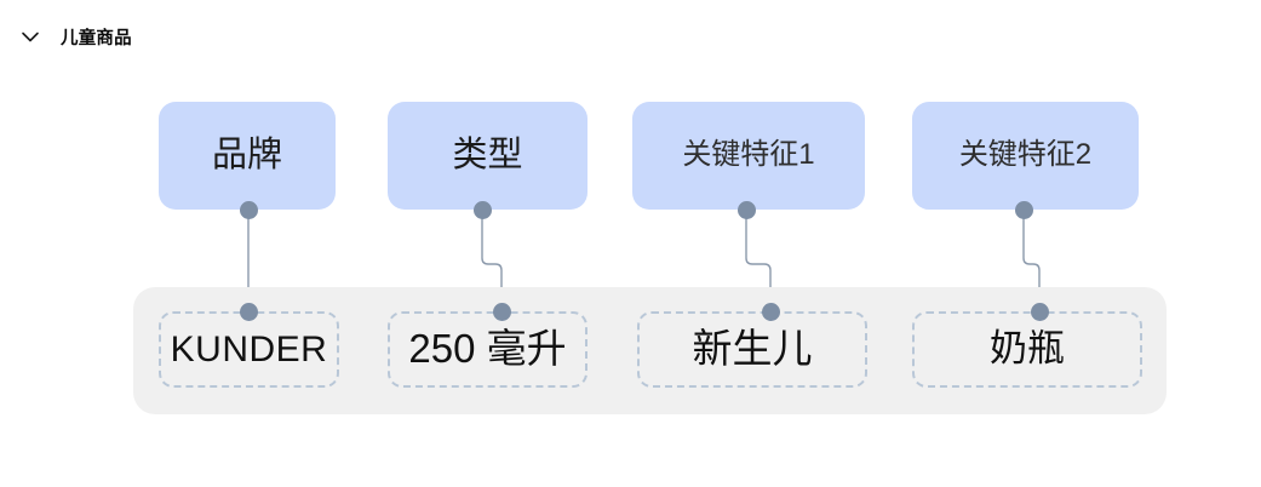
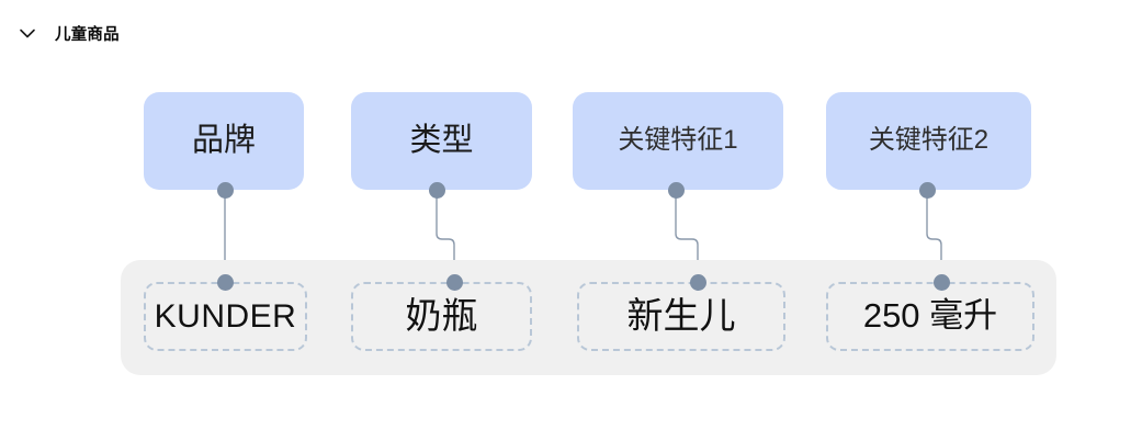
  儿童商品
  品牌
  类型
  关键特征1
  关键特征2
  KUNDER
- 250 毫升
+ 奶瓶
  新生儿
- 奶瓶
+ 250 毫升
